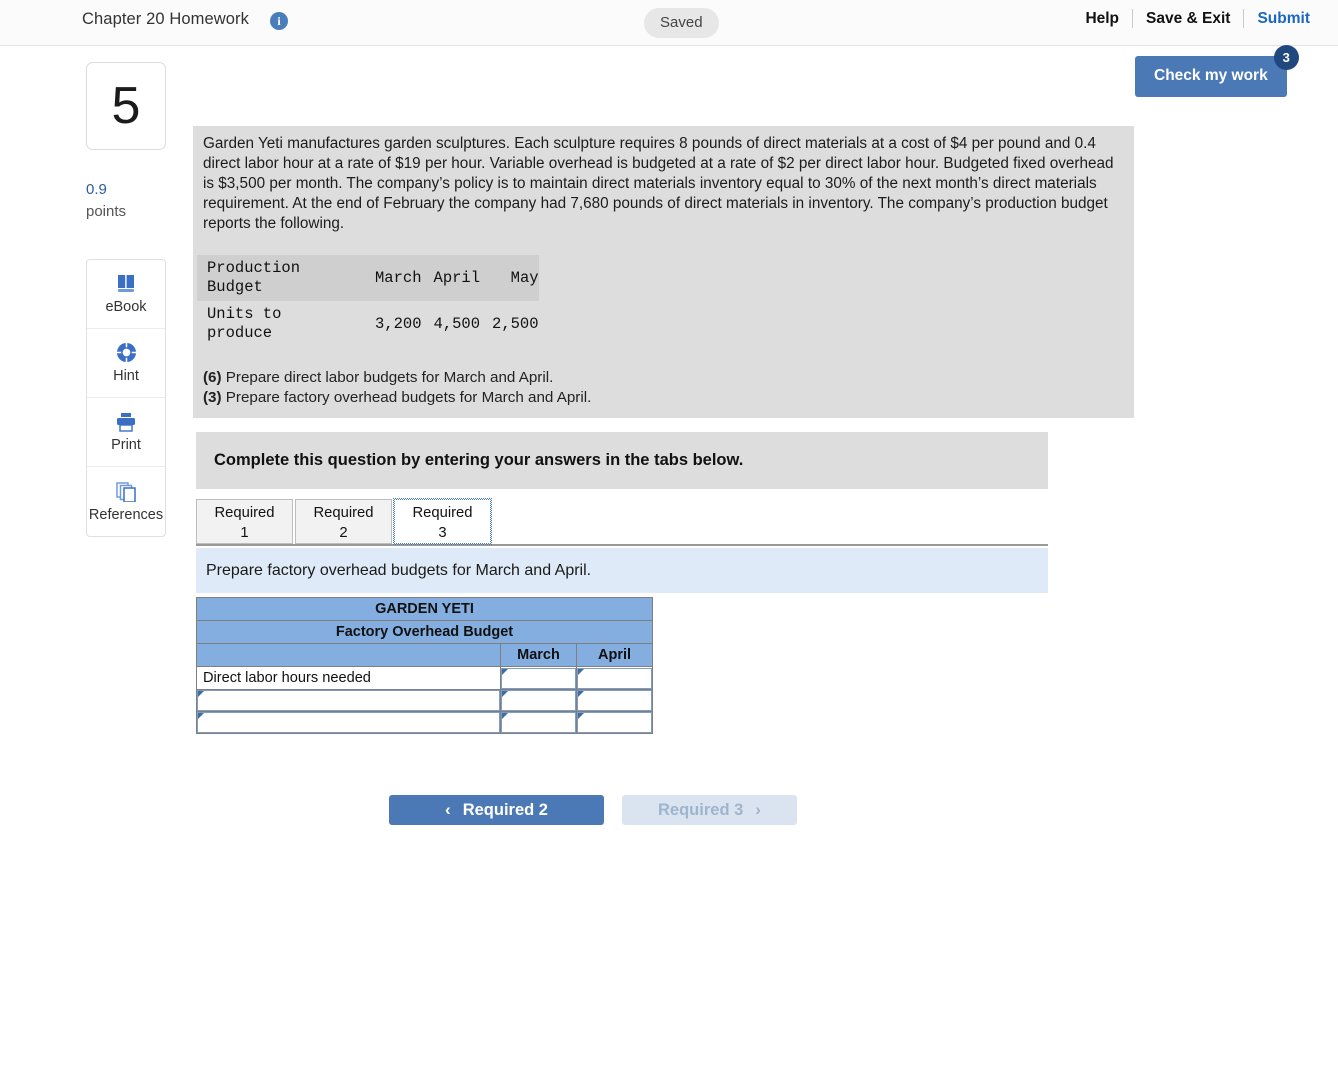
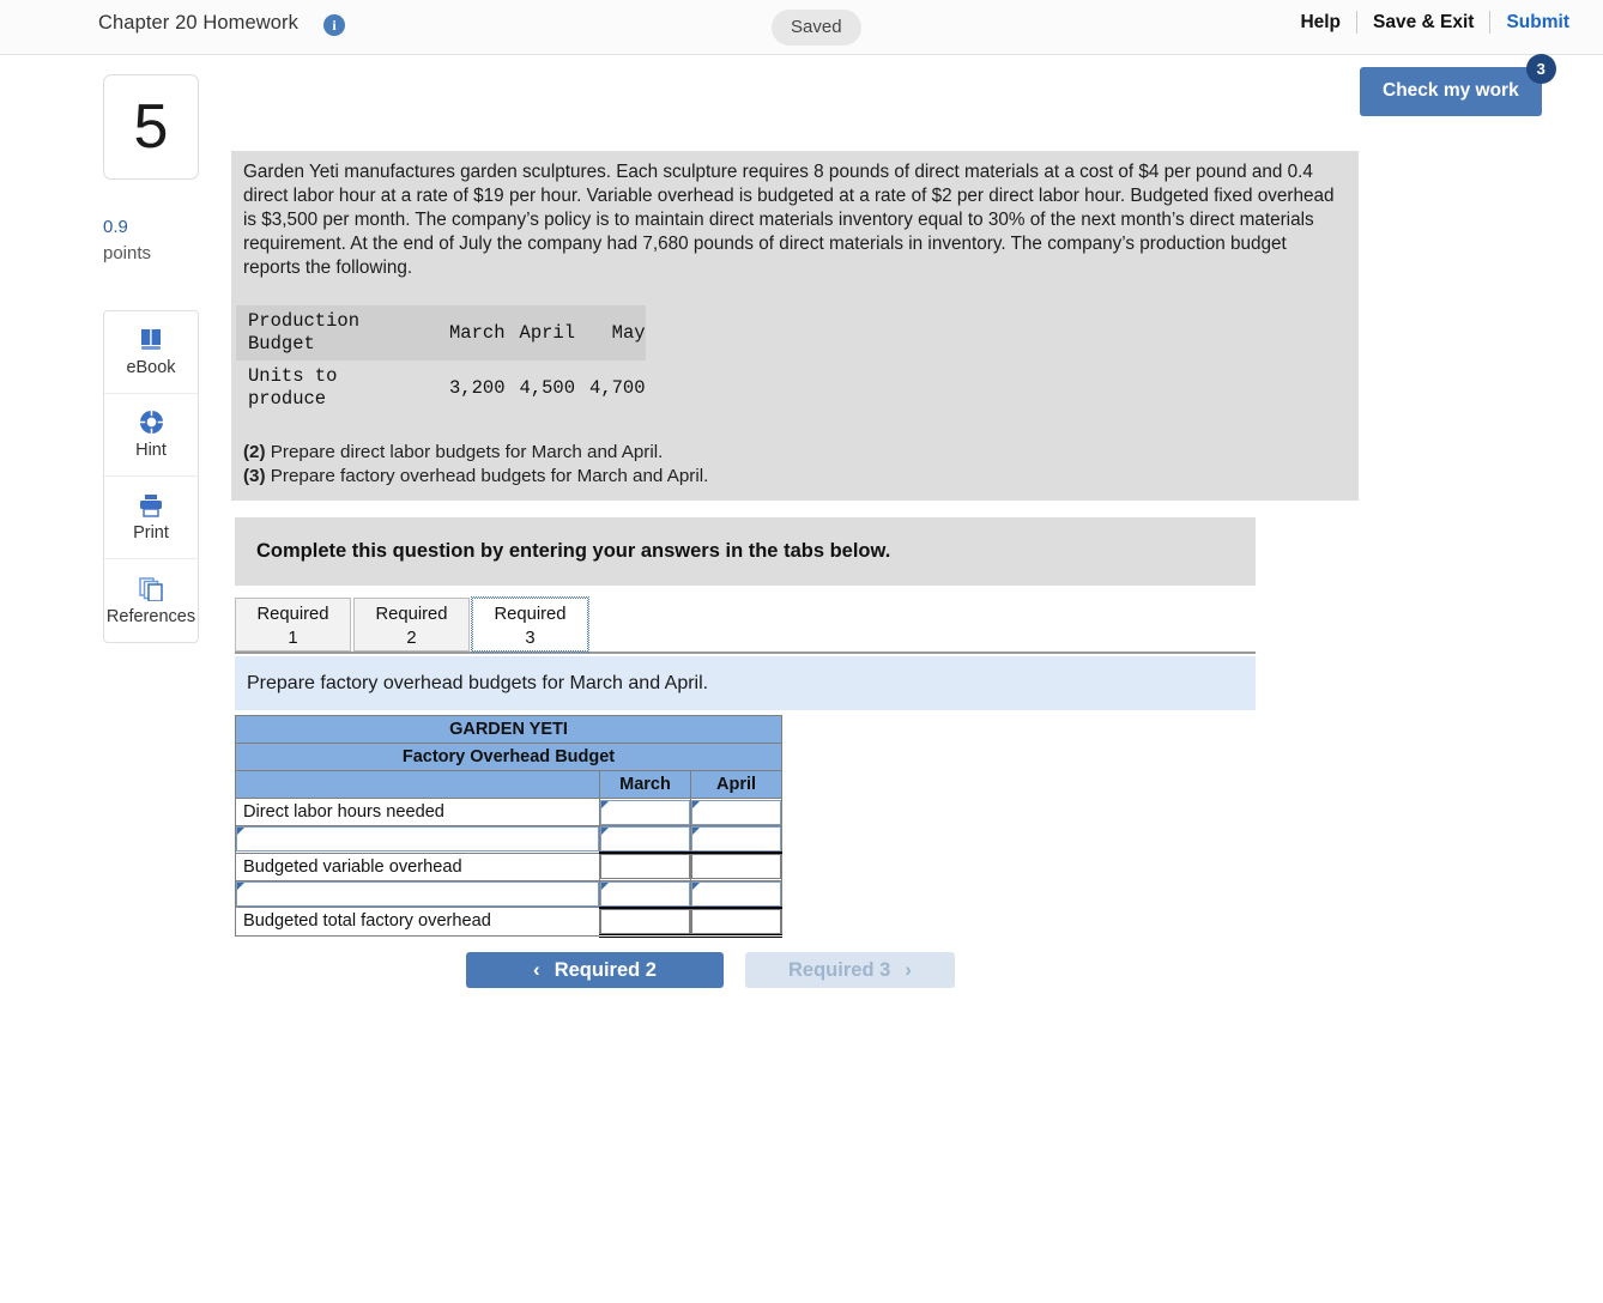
  Chapter 20 Homework
  i
  Saved
  Help
  Save & Exit
  Submit
  Check my work
  3
  5
  0.9
  points
  eBook
  Hint
  Print
  References
- Garden Yeti manufactures garden sculptures. Each sculpture requires 8 pounds of direct materials at a cost of $4 per pound and 0.4 direct labor hour at a rate of $19 per hour. Variable overhead is budgeted at a rate of $2 per direct labor hour. Budgeted fixed overhead is $3,500 per month. The company’s policy is to maintain direct materials inventory equal to 30% of the next month’s direct materials requirement. At the end of February the company had 7,680 pounds of direct materials in inventory. The company’s production budget reports the following.
+ Garden Yeti manufactures garden sculptures. Each sculpture requires 8 pounds of direct materials at a cost of $4 per pound and 0.4 direct labor hour at a rate of $19 per hour. Variable overhead is budgeted at a rate of $2 per direct labor hour. Budgeted fixed overhead is $3,500 per month. The company’s policy is to maintain direct materials inventory equal to 30% of the next month’s direct materials requirement. At the end of July the company had 7,680 pounds of direct materials in inventory. The company’s production budget reports the following.
  Production Budget	March	April	May
- Units to produce	3,200	4,500	2,500
+ Units to produce	3,200	4,500	4,700
- (6) Prepare direct labor budgets for March and April.
+ (2) Prepare direct labor budgets for March and April.
  (3) Prepare factory overhead budgets for March and April.
  Complete this question by entering your answers in the tabs below.
  Required
  1
  Required
  2
  Required
  3
  Prepare factory overhead budgets for March and April.
  GARDEN YETI
  Factory Overhead Budget
  	March	April
  Direct labor hours needed
+ Budgeted variable overhead
+ Budgeted total factory overhead
  ‹
  Required 2
  Required 3
  ›
